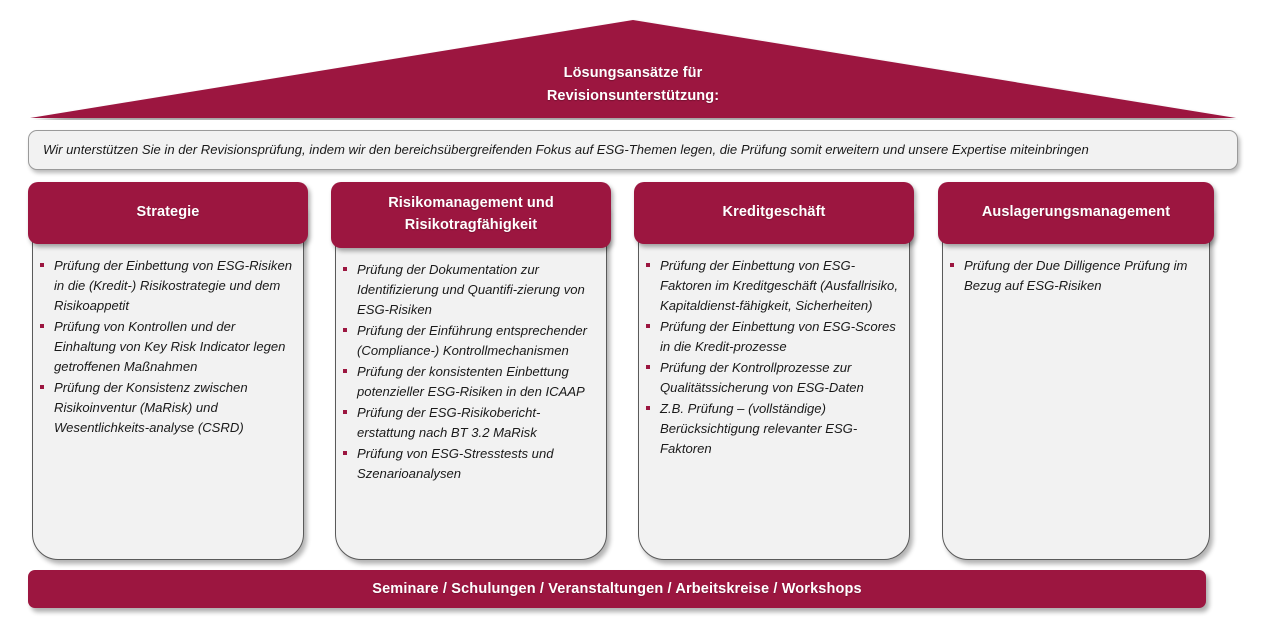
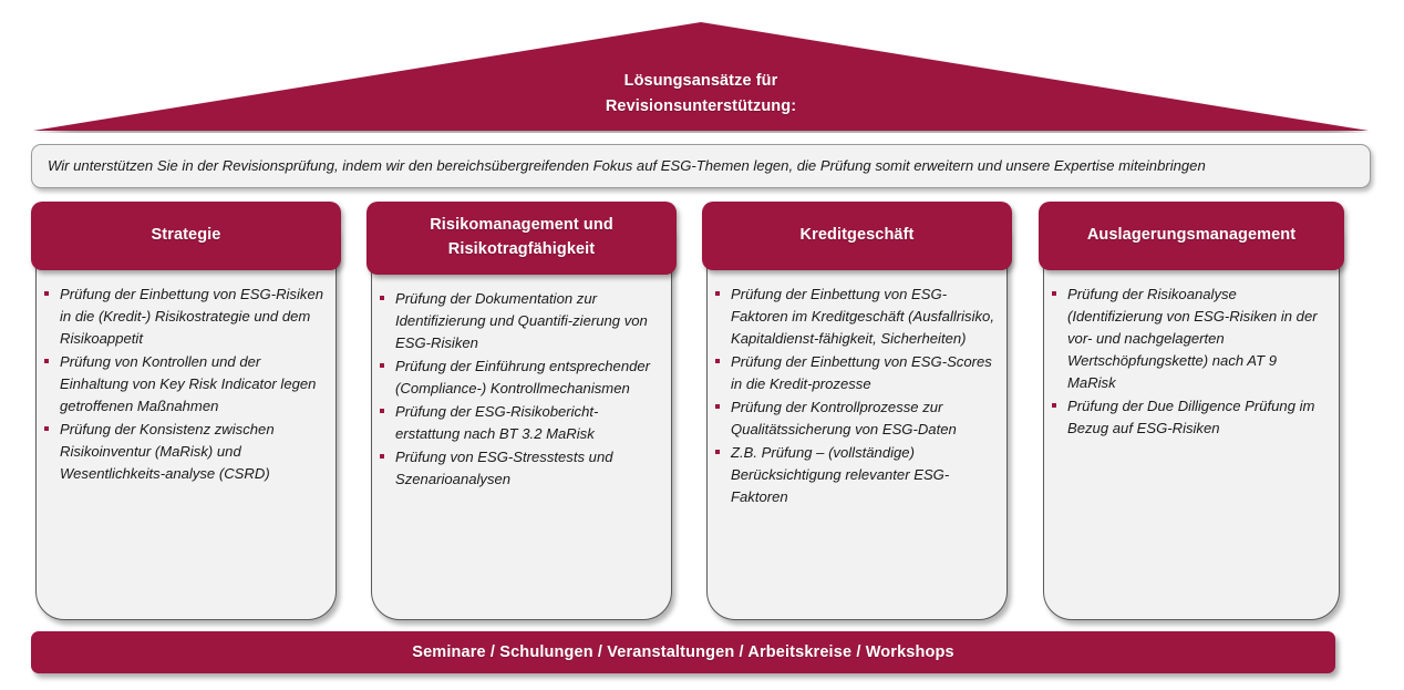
  Lösungsansätze für
  Revisionsunterstützung:
  Wir unterstützen Sie in der Revisionsprüfung, indem wir den bereichsübergreifenden Fokus auf ESG-Themen legen, die Prüfung somit erweitern und unsere Expertise miteinbringen
  Strategie
  Prüfung der Einbettung von ESG-Risiken in die (Kredit-) Risikostrategie und dem Risikoappetit
  Prüfung von Kontrollen und der Einhaltung von Key Risk Indicator legen getroffenen Maßnahmen
  Prüfung der Konsistenz zwischen Risikoinventur (MaRisk) und Wesentlichkeits-analyse (CSRD)
  Risikomanagement und Risikotragfähigkeit
  Prüfung der Dokumentation zur Identifizierung und Quantifi-zierung von ESG-Risiken
  Prüfung der Einführung entsprechender (Compliance-) Kontrollmechanismen
- Prüfung der konsistenten Einbettung potenzieller ESG-Risiken in den ICAAP
  Prüfung der ESG-Risikobericht-erstattung nach BT 3.2 MaRisk
  Prüfung von ESG-Stresstests und Szenarioanalysen
  Kreditgeschäft
  Prüfung der Einbettung von ESG-Faktoren im Kreditgeschäft (Ausfallrisiko, Kapitaldienst-fähigkeit, Sicherheiten)
  Prüfung der Einbettung von ESG-Scores in die Kredit-prozesse
  Prüfung der Kontrollprozesse zur Qualitätssicherung von ESG-Daten
  Z.B. Prüfung – (vollständige) Berücksichtigung relevanter ESG-Faktoren
  Auslagerungsmanagement
+ Prüfung der Risikoanalyse (Identifizierung von ESG-Risiken in der vor- und nachgelagerten Wertschöpfungskette) nach AT 9 MaRisk
  Prüfung der Due Dilligence Prüfung im Bezug auf ESG-Risiken
  Seminare / Schulungen / Veranstaltungen / Arbeitskreise / Workshops
